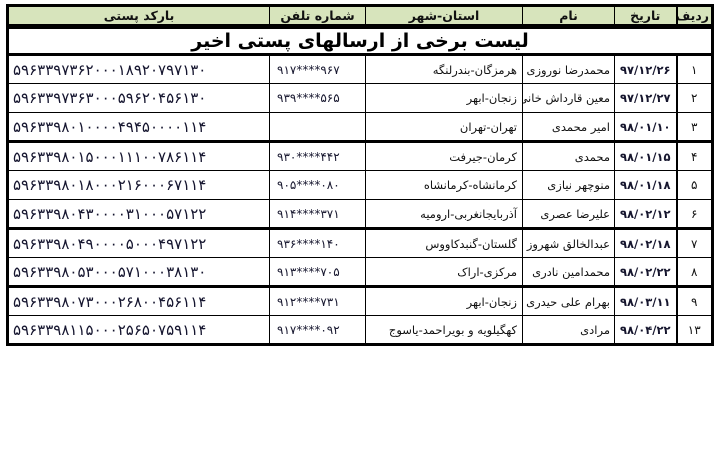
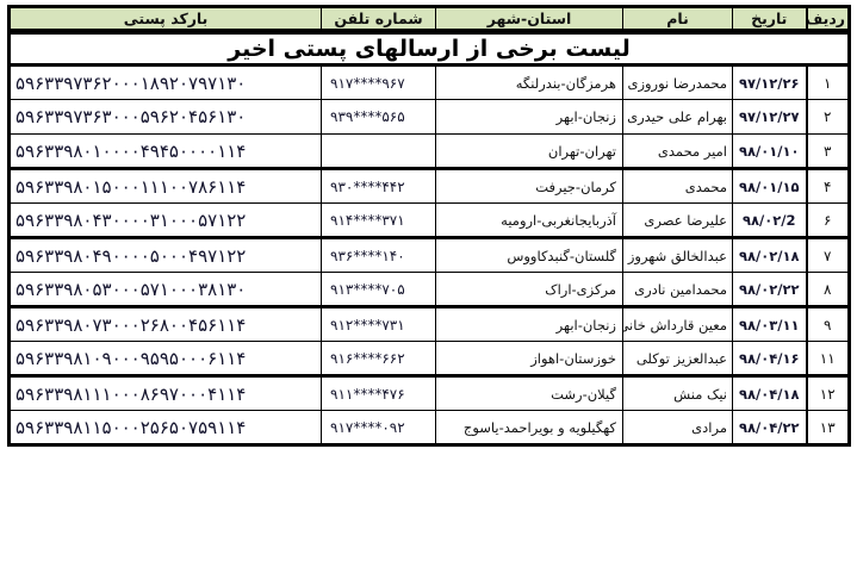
  لیست برخی از ارسالهای پستی اخیر
  ردیف	تاریخ	نام	استان-شهر	شماره تلفن	بارکد پستی
  ۱	۹۷/۱۲/۲۶	محمدرضا نوروزی	هرمزگان-بندرلنگه	۹۱۷****۹۶۷	۵۹۶۳۳۹۷۳۶۲۰۰۰۱۸۹۲۰۷۹۷۱۳۰
- ۲	۹۷/۱۲/۲۷	معین قارداش خانی	زنجان-ابهر	۹۳۹****۵۶۵	۵۹۶۳۳۹۷۳۶۳۰۰۰۵۹۶۲۰۴۵۶۱۳۰
+ ۲	۹۷/۱۲/۲۷	بهرام علی حیدری	زنجان-ابهر	۹۳۹****۵۶۵	۵۹۶۳۳۹۷۳۶۳۰۰۰۵۹۶۲۰۴۵۶۱۳۰
  ۳	۹۸/۰۱/۱۰	امیر محمدی	تهران-تهران		۵۹۶۳۳۹۸۰۱۰۰۰۰۴۹۴۵۰۰۰۰۱۱۴
  ۴	۹۸/۰۱/۱۵	محمدی	کرمان-جیرفت	۹۳۰****۴۴۲	۵۹۶۳۳۹۸۰۱۵۰۰۰۱۱۱۰۰۷۸۶۱۱۴
- ۵	۹۸/۰۱/۱۸	منوچهر نیازی	کرمانشاه-کرمانشاه	۹۰۵****۰۸۰	۵۹۶۳۳۹۸۰۱۸۰۰۰۲۱۶۰۰۰۶۷۱۱۴
- ۶	۹۸/۰۲/۱۲	علیرضا عصری	آذربایجانغربی-ارومیه	۹۱۴****۳۷۱	۵۹۶۳۳۹۸۰۴۳۰۰۰۰۳۱۰۰۰۵۷۱۲۲
+ ۶	۹۸/۰۲/2	علیرضا عصری	آذربایجانغربی-ارومیه	۹۱۴****۳۷۱	۵۹۶۳۳۹۸۰۴۳۰۰۰۰۳۱۰۰۰۵۷۱۲۲
  ۷	۹۸/۰۲/۱۸	عبدالخالق شهروز	گلستان-گنبدکاووس	۹۳۶****۱۴۰	۵۹۶۳۳۹۸۰۴۹۰۰۰۰۵۰۰۰۴۹۷۱۲۲
  ۸	۹۸/۰۲/۲۲	محمدامین نادری	مرکزی-اراک	۹۱۳****۷۰۵	۵۹۶۳۳۹۸۰۵۳۰۰۰۵۷۱۰۰۰۳۸۱۳۰
- ۹	۹۸/۰۳/۱۱	بهرام علی حیدری	زنجان-ابهر	۹۱۲****۷۳۱	۵۹۶۳۳۹۸۰۷۳۰۰۰۲۶۸۰۰۴۵۶۱۱۴
+ ۹	۹۸/۰۳/۱۱	معین قارداش خانی	زنجان-ابهر	۹۱۲****۷۳۱	۵۹۶۳۳۹۸۰۷۳۰۰۰۲۶۸۰۰۴۵۶۱۱۴
+ ۱۱	۹۸/۰۴/۱۶	عبدالعزیز توکلی	خوزستان-اهواز	۹۱۶****۶۶۲	۵۹۶۳۳۹۸۱۰۹۰۰۰۹۵۹۵۰۰۰۶۱۱۴
+ ۱۲	۹۸/۰۴/۱۸	نیک منش	گیلان-رشت	۹۱۱****۴۷۶	۵۹۶۳۳۹۸۱۱۱۰۰۰۸۶۹۷۰۰۰۴۱۱۴
  ۱۳	۹۸/۰۴/۲۲	مرادی	کهگیلویه و بویراحمد-یاسوج	۹۱۷****۰۹۲	۵۹۶۳۳۹۸۱۱۵۰۰۰۲۵۶۵۰۷۵۹۱۱۴
